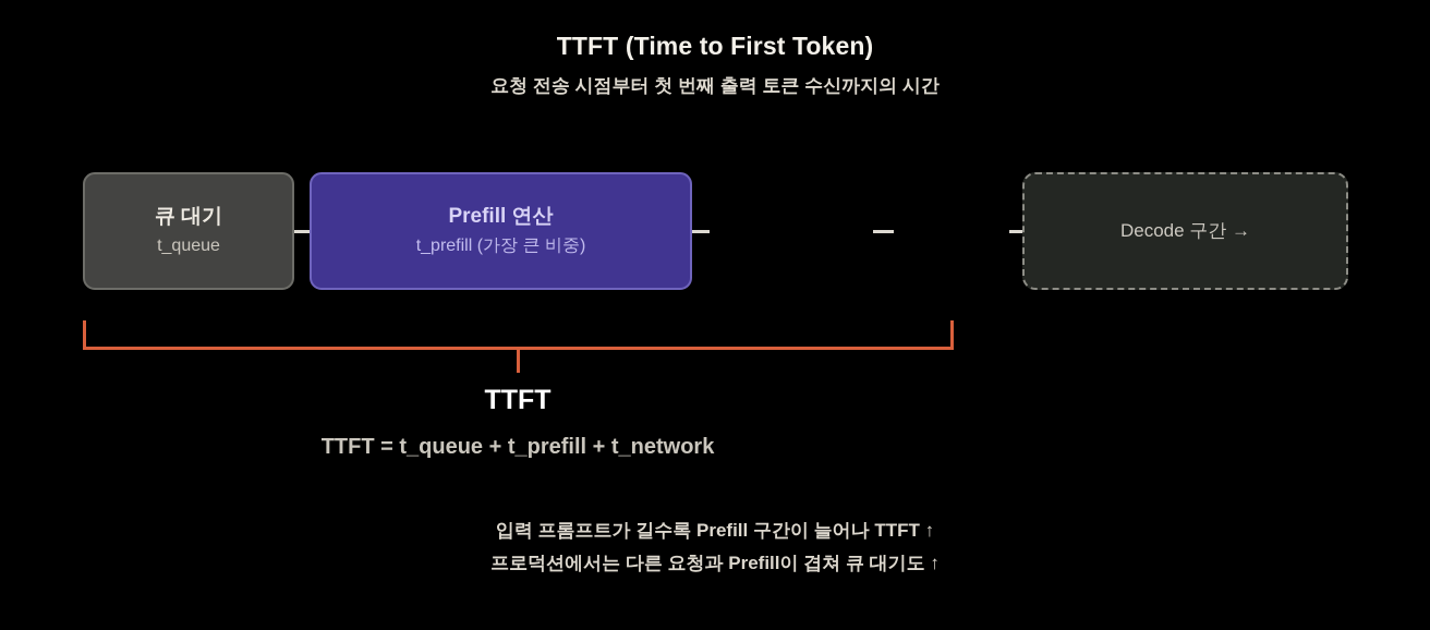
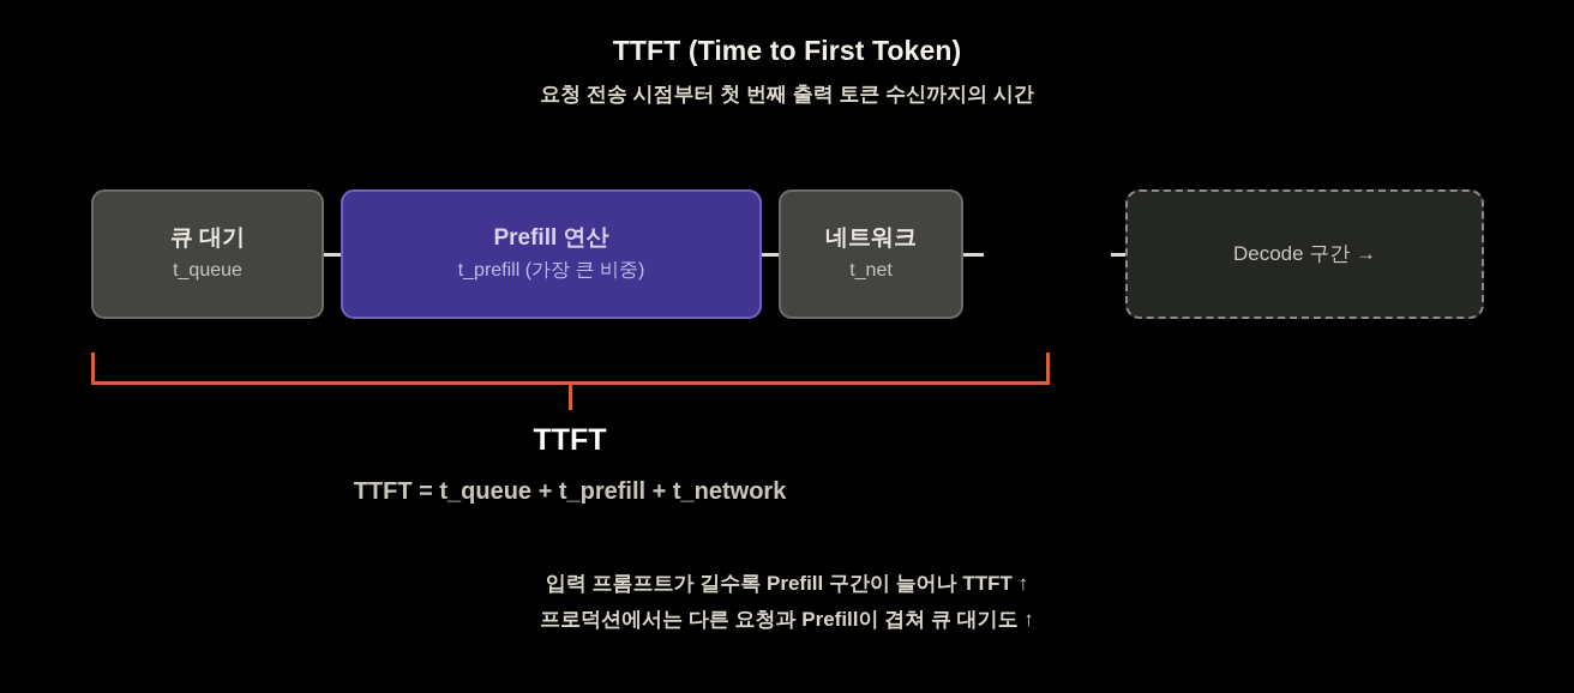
  TTFT (Time to First Token)
  요청 전송 시점부터 첫 번째 출력 토큰 수신까지의 시간
  큐 대기
  t_queue
  Prefill 연산
  t_prefill (가장 큰 비중)
+ 네트워크
+ t_net
  Decode 구간 →
  TTFT
  TTFT = t_queue + t_prefill + t_network
  입력 프롬프트가 길수록 Prefill 구간이 늘어나 TTFT ↑
  프로덕션에서는 다른 요청과 Prefill이 겹쳐 큐 대기도 ↑
